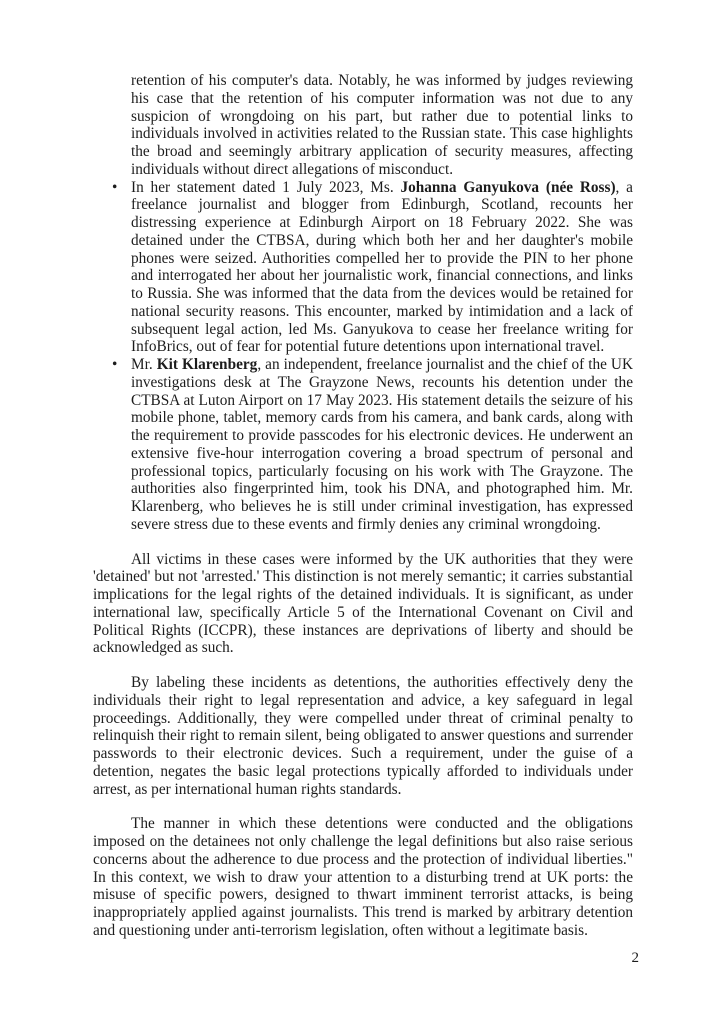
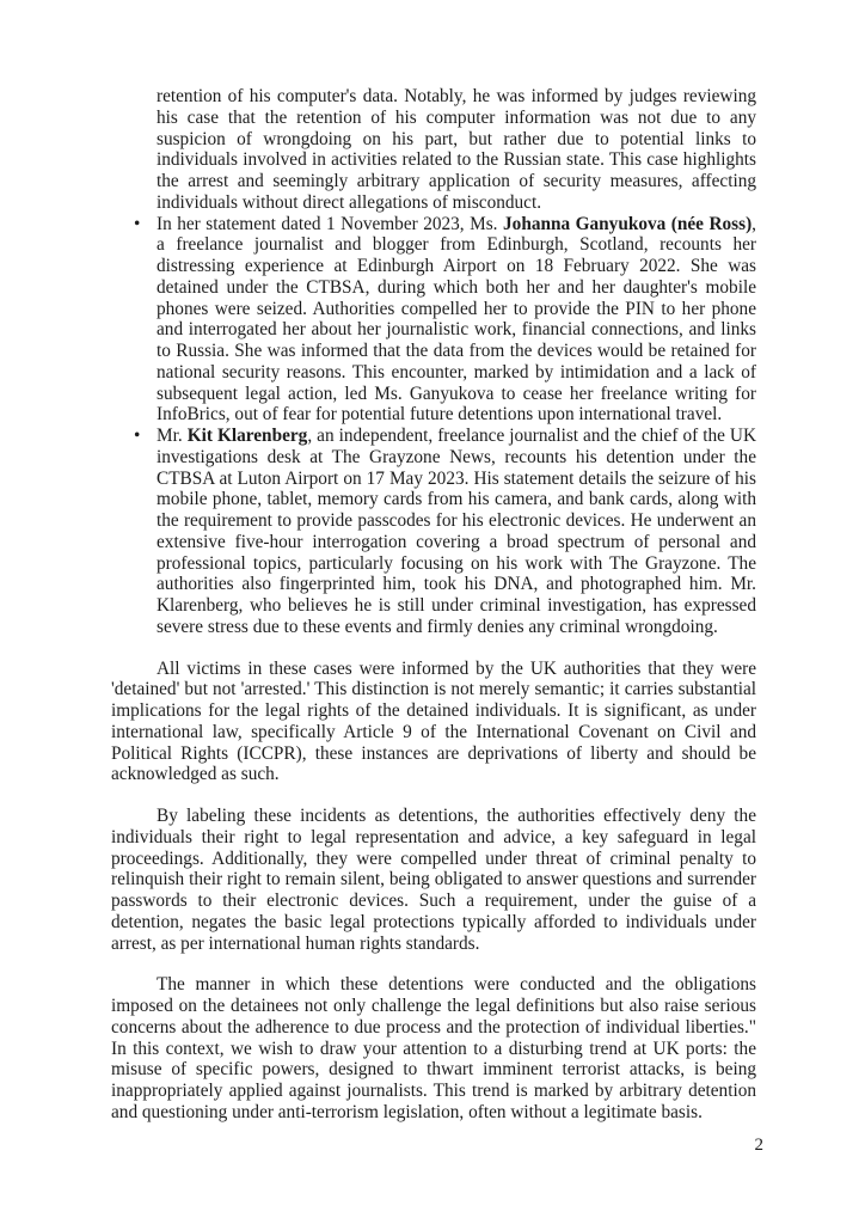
- retention of his computer's data. Notably, he was informed by judges reviewing his case that the retention of his computer information was not due to any suspicion of wrongdoing on his part, but rather due to potential links to individuals involved in activities related to the Russian state. This case highlights the broad and seemingly arbitrary application of security measures, affecting individuals without direct allegations of misconduct.
+ retention of his computer's data. Notably, he was informed by judges reviewing his case that the retention of his computer information was not due to any suspicion of wrongdoing on his part, but rather due to potential links to individuals involved in activities related to the Russian state. This case highlights the arrest and seemingly arbitrary application of security measures, affecting individuals without direct allegations of misconduct.
  •
- In her statement dated 1 July 2023, Ms. Johanna Ganyukova (née Ross), a freelance journalist and blogger from Edinburgh, Scotland, recounts her distressing experience at Edinburgh Airport on 18 February 2022. She was detained under the CTBSA, during which both her and her daughter's mobile phones were seized. Authorities compelled her to provide the PIN to her phone and interrogated her about her journalistic work, financial connections, and links to Russia. She was informed that the data from the devices would be retained for national security reasons. This encounter, marked by intimidation and a lack of subsequent legal action, led Ms. Ganyukova to cease her freelance writing for InfoBrics, out of fear for potential future detentions upon international travel.
+ In her statement dated 1 November 2023, Ms. Johanna Ganyukova (née Ross), a freelance journalist and blogger from Edinburgh, Scotland, recounts her distressing experience at Edinburgh Airport on 18 February 2022. She was detained under the CTBSA, during which both her and her daughter's mobile phones were seized. Authorities compelled her to provide the PIN to her phone and interrogated her about her journalistic work, financial connections, and links to Russia. She was informed that the data from the devices would be retained for national security reasons. This encounter, marked by intimidation and a lack of subsequent legal action, led Ms. Ganyukova to cease her freelance writing for InfoBrics, out of fear for potential future detentions upon international travel.
  •
  Mr. Kit Klarenberg, an independent, freelance journalist and the chief of the UK investigations desk at The Grayzone News, recounts his detention under the CTBSA at Luton Airport on 17 May 2023. His statement details the seizure of his mobile phone, tablet, memory cards from his camera, and bank cards, along with the requirement to provide passcodes for his electronic devices. He underwent an extensive five-hour interrogation covering a broad spectrum of personal and professional topics, particularly focusing on his work with The Grayzone. The authorities also fingerprinted him, took his DNA, and photographed him. Mr. Klarenberg, who believes he is still under criminal investigation, has expressed severe stress due to these events and firmly denies any criminal wrongdoing.
- All victims in these cases were informed by the UK authorities that they were 'detained' but not 'arrested.' This distinction is not merely semantic; it carries substantial implications for the legal rights of the detained individuals. It is significant, as under international law, specifically Article 5 of the International Covenant on Civil and Political Rights (ICCPR), these instances are deprivations of liberty and should be acknowledged as such.
+ All victims in these cases were informed by the UK authorities that they were 'detained' but not 'arrested.' This distinction is not merely semantic; it carries substantial implications for the legal rights of the detained individuals. It is significant, as under international law, specifically Article 9 of the International Covenant on Civil and Political Rights (ICCPR), these instances are deprivations of liberty and should be acknowledged as such.
  By labeling these incidents as detentions, the authorities effectively deny the individuals their right to legal representation and advice, a key safeguard in legal proceedings. Additionally, they were compelled under threat of criminal penalty to relinquish their right to remain silent, being obligated to answer questions and surrender passwords to their electronic devices. Such a requirement, under the guise of a detention, negates the basic legal protections typically afforded to individuals under arrest, as per international human rights standards.
  The manner in which these detentions were conducted and the obligations imposed on the detainees not only challenge the legal definitions but also raise serious concerns about the adherence to due process and the protection of individual liberties." In this context, we wish to draw your attention to a disturbing trend at UK ports: the misuse of specific powers, designed to thwart imminent terrorist attacks, is being inappropriately applied against journalists. This trend is marked by arbitrary detention and questioning under anti-terrorism legislation, often without a legitimate basis.
  2
